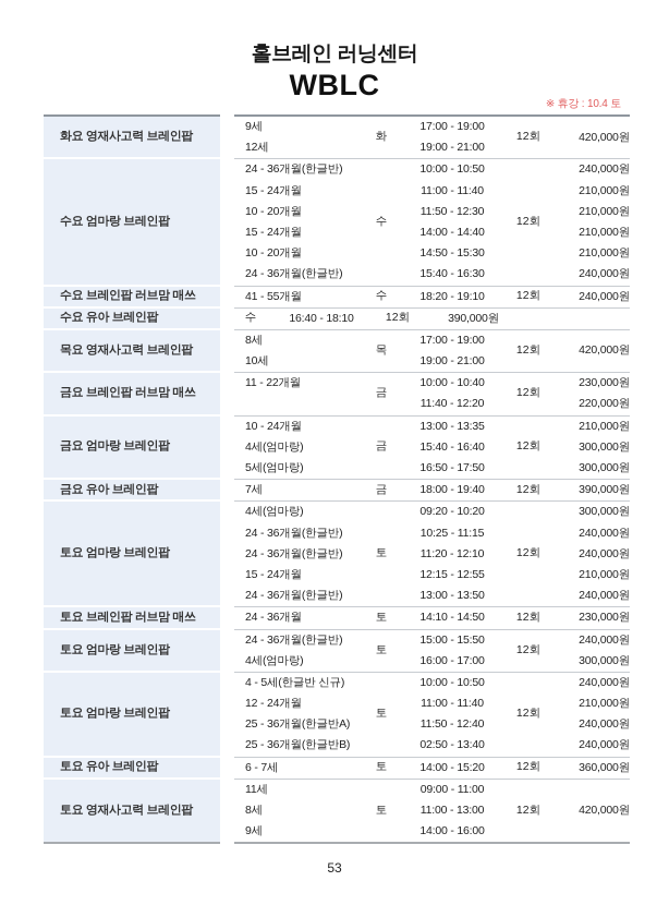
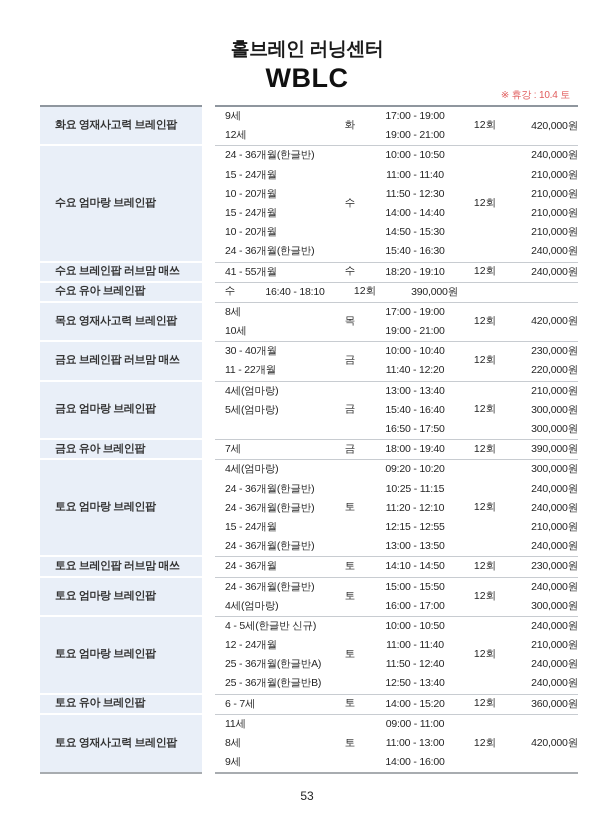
  홀브레인 러닝센터
  WBLC
  ※ 휴강 : 10.4 토
  화요 영재사고력 브레인팝
  9세
  12세
  화
  17:00 - 19:00
  19:00 - 21:00
  12회
  420,000원
  수요 엄마랑 브레인팝
  24 - 36개월(한글반)
  15 - 24개월
  10 - 20개월
  15 - 24개월
  10 - 20개월
  24 - 36개월(한글반)
  수
  10:00 - 10:50
  11:00 - 11:40
  11:50 - 12:30
  14:00 - 14:40
  14:50 - 15:30
  15:40 - 16:30
  12회
  240,000원
  210,000원
  210,000원
  210,000원
  210,000원
  240,000원
  수요 브레인팝 러브맘 매쓰
  41 - 55개월
  수
  18:20 - 19:10
  12회
  240,000원
  수요 유아 브레인팝
  수
  16:40 - 18:10
  12회
  390,000원
  목요 영재사고력 브레인팝
  8세
  10세
  목
  17:00 - 19:00
  19:00 - 21:00
  12회
  420,000원
  금요 브레인팝 러브맘 매쓰
+ 30 - 40개월
  11 - 22개월
  금
  10:00 - 10:40
  11:40 - 12:20
  12회
  230,000원
  220,000원
  금요 엄마랑 브레인팝
- 10 - 24개월
  4세(엄마랑)
  5세(엄마랑)
  금
- 13:00 - 13:35
+ 13:00 - 13:40
  15:40 - 16:40
  16:50 - 17:50
  12회
  210,000원
  300,000원
  300,000원
  금요 유아 브레인팝
  7세
  금
  18:00 - 19:40
  12회
  390,000원
  토요 엄마랑 브레인팝
  4세(엄마랑)
  24 - 36개월(한글반)
  24 - 36개월(한글반)
  15 - 24개월
  24 - 36개월(한글반)
  토
  09:20 - 10:20
  10:25 - 11:15
  11:20 - 12:10
  12:15 - 12:55
  13:00 - 13:50
  12회
  300,000원
  240,000원
  240,000원
  210,000원
  240,000원
  토요 브레인팝 러브맘 매쓰
  24 - 36개월
  토
  14:10 - 14:50
  12회
  230,000원
  토요 엄마랑 브레인팝
  24 - 36개월(한글반)
  4세(엄마랑)
  토
  15:00 - 15:50
  16:00 - 17:00
  12회
  240,000원
  300,000원
  토요 엄마랑 브레인팝
  4 - 5세(한글반 신규)
  12 - 24개월
  25 - 36개월(한글반A)
  25 - 36개월(한글반B)
  토
  10:00 - 10:50
  11:00 - 11:40
  11:50 - 12:40
- 02:50 - 13:40
+ 12:50 - 13:40
  12회
  240,000원
  210,000원
  240,000원
  240,000원
  토요 유아 브레인팝
  6 - 7세
  토
  14:00 - 15:20
  12회
  360,000원
  토요 영재사고력 브레인팝
  11세
  8세
  9세
  토
  09:00 - 11:00
  11:00 - 13:00
  14:00 - 16:00
  12회
  420,000원
  53
